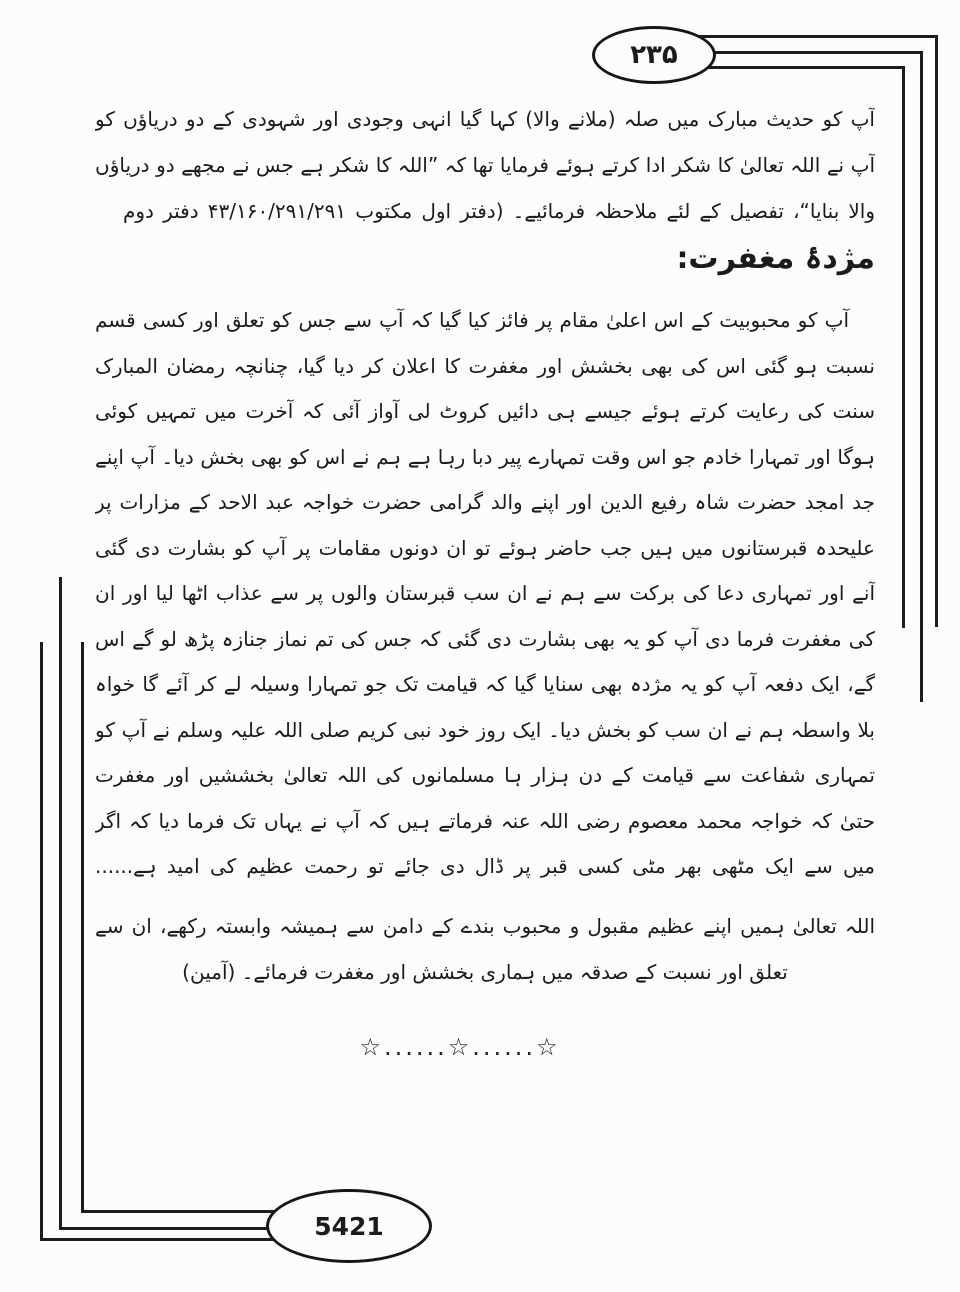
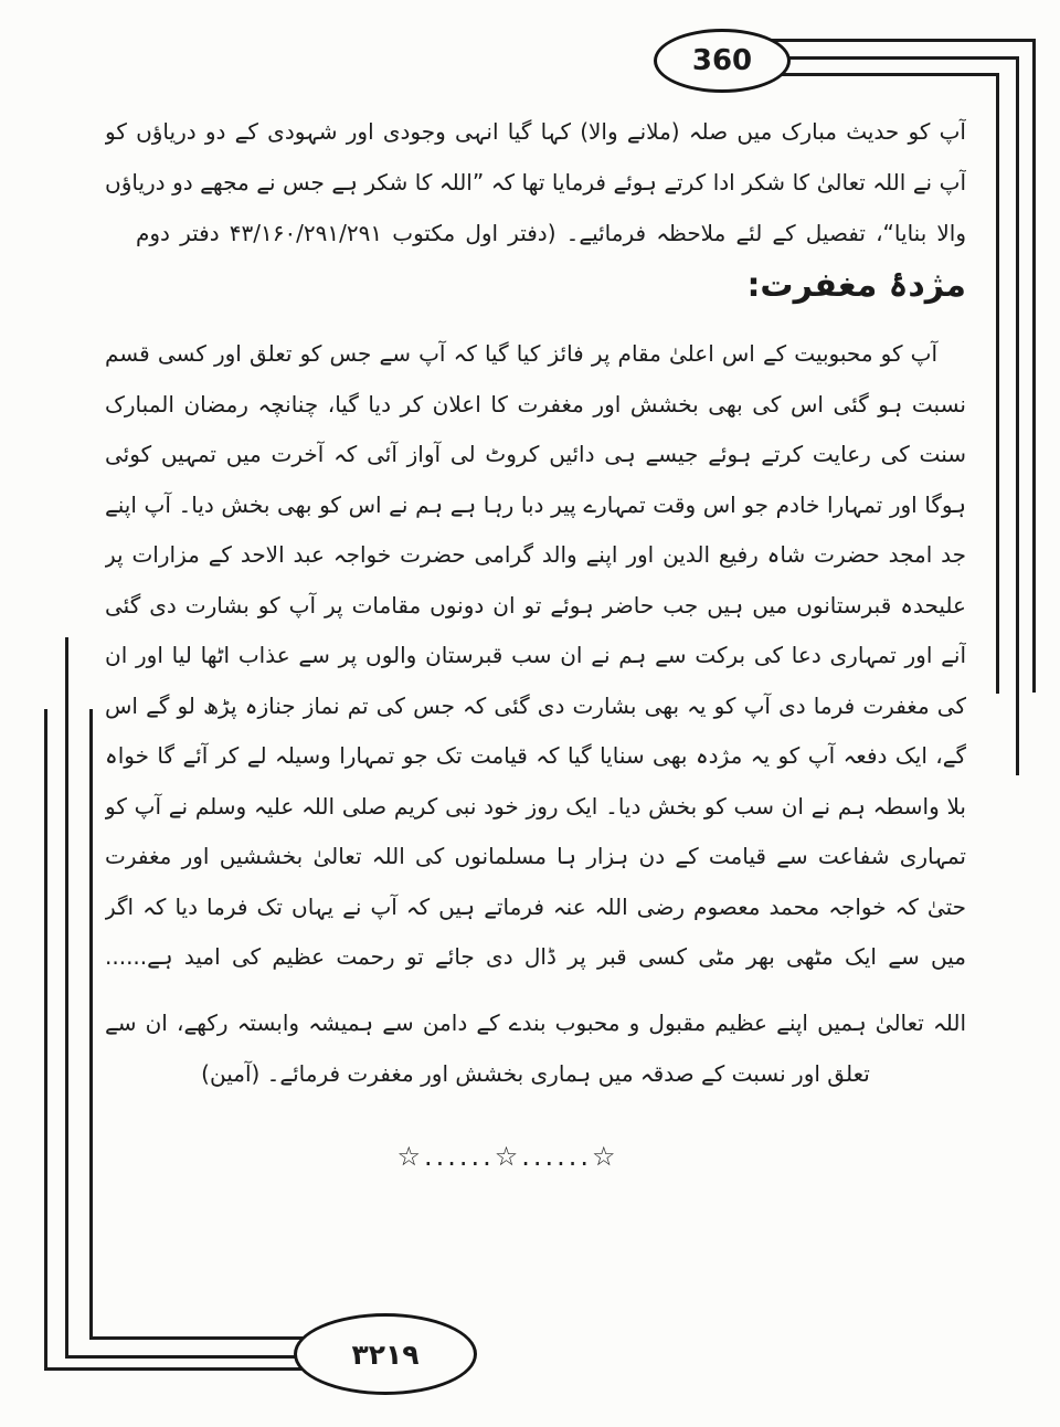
- ۲۳۵
+ 360
- 5421
+ ۳۲۱۹
  آپ کو حدیث مبارک میں صلہ (ملانے والا) کہا گیا انہی وجودی اور شہودی کے دو دریاؤں کو
  آپ نے اللہ تعالیٰ کا شکر ادا کرتے ہوئے فرمایا تھا کہ ”اللہ کا شکر ہے جس نے مجھے دو دریاؤں
  والا بنایا“، تفصیل کے لئے ملاحظہ فرمائیے۔ (دفتر اول مکتوب ۴۳/۱۶۰/۲۹۱/۲۹۱ دفتر دوم
  مژدۂ مغفرت:
  آپ کو محبوبیت کے اس اعلیٰ مقام پر فائز کیا گیا کہ آپ سے جس کو تعلق اور کسی قسم
  نسبت ہو گئی اس کی بھی بخشش اور مغفرت کا اعلان کر دیا گیا، چنانچہ رمضان المبارک
  سنت کی رعایت کرتے ہوئے جیسے ہی دائیں کروٹ لی آواز آئی کہ آخرت میں تمہیں کوئی
  ہوگا اور تمہارا خادم جو اس وقت تمہارے پیر دبا رہا ہے ہم نے اس کو بھی بخش دیا۔ آپ اپنے
  جد امجد حضرت شاہ رفیع الدین اور اپنے والد گرامی حضرت خواجہ عبد الاحد کے مزارات پر
  علیحدہ قبرستانوں میں ہیں جب حاضر ہوئے تو ان دونوں مقامات پر آپ کو بشارت دی گئی
  آنے اور تمہاری دعا کی برکت سے ہم نے ان سب قبرستان والوں پر سے عذاب اٹھا لیا اور ان
  کی مغفرت فرما دی آپ کو یہ بھی بشارت دی گئی کہ جس کی تم نماز جنازہ پڑھ لو گے اس
  گے، ایک دفعہ آپ کو یہ مژدہ بھی سنایا گیا کہ قیامت تک جو تمہارا وسیلہ لے کر آئے گا خواہ
  بلا واسطہ ہم نے ان سب کو بخش دیا۔ ایک روز خود نبی کریم صلی اللہ علیہ وسلم نے آپ کو
  تمہاری شفاعت سے قیامت کے دن ہزار ہا مسلمانوں کی اللہ تعالیٰ بخششیں اور مغفرت
  حتیٰ کہ خواجہ محمد معصوم رضی اللہ عنہ فرماتے ہیں کہ آپ نے یہاں تک فرما دیا کہ اگر
  میں سے ایک مٹھی بھر مٹی کسی قبر پر ڈال دی جائے تو رحمت عظیم کی امید ہے......
  اللہ تعالیٰ ہمیں اپنے عظیم مقبول و محبوب بندے کے دامن سے ہمیشہ وابستہ رکھے، ان سے
  تعلق اور نسبت کے صدقہ میں ہماری بخشش اور مغفرت فرمائے۔ (آمین)
  ☆......☆......☆
